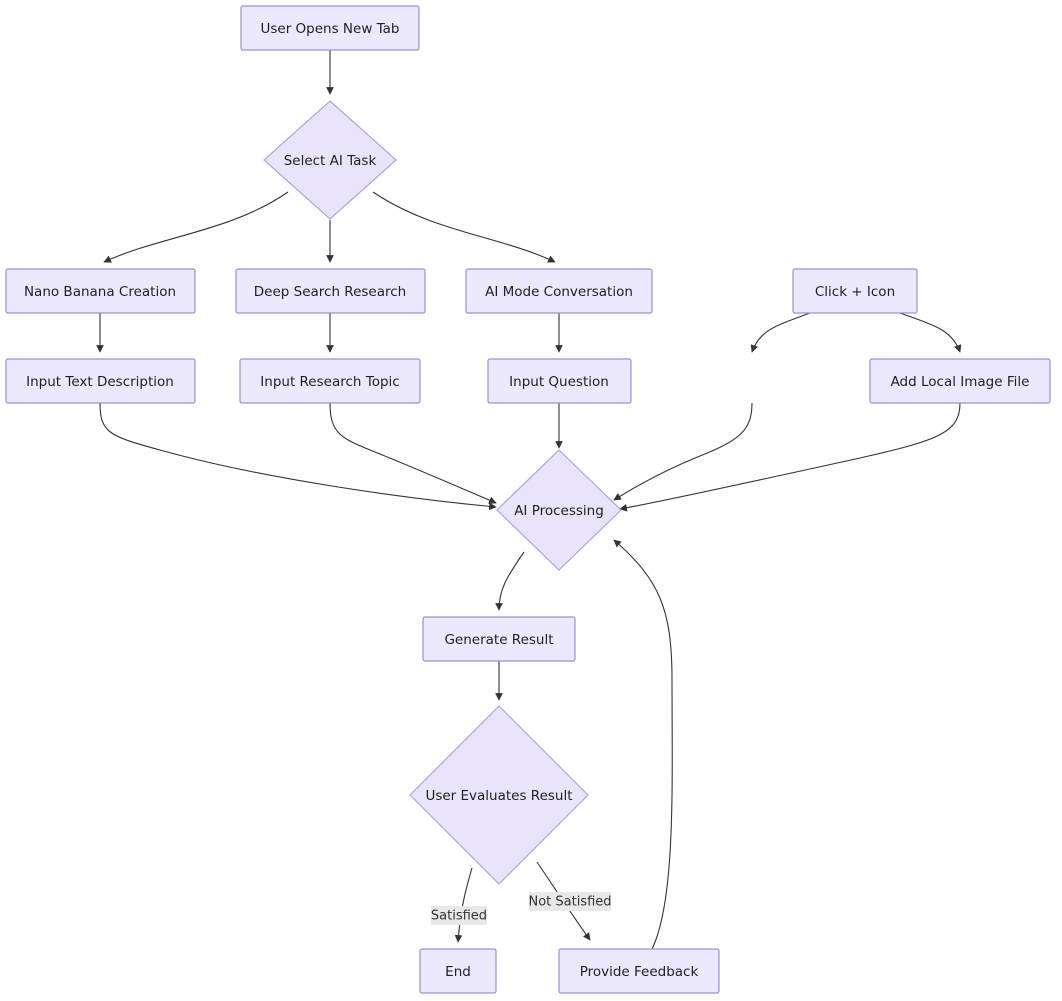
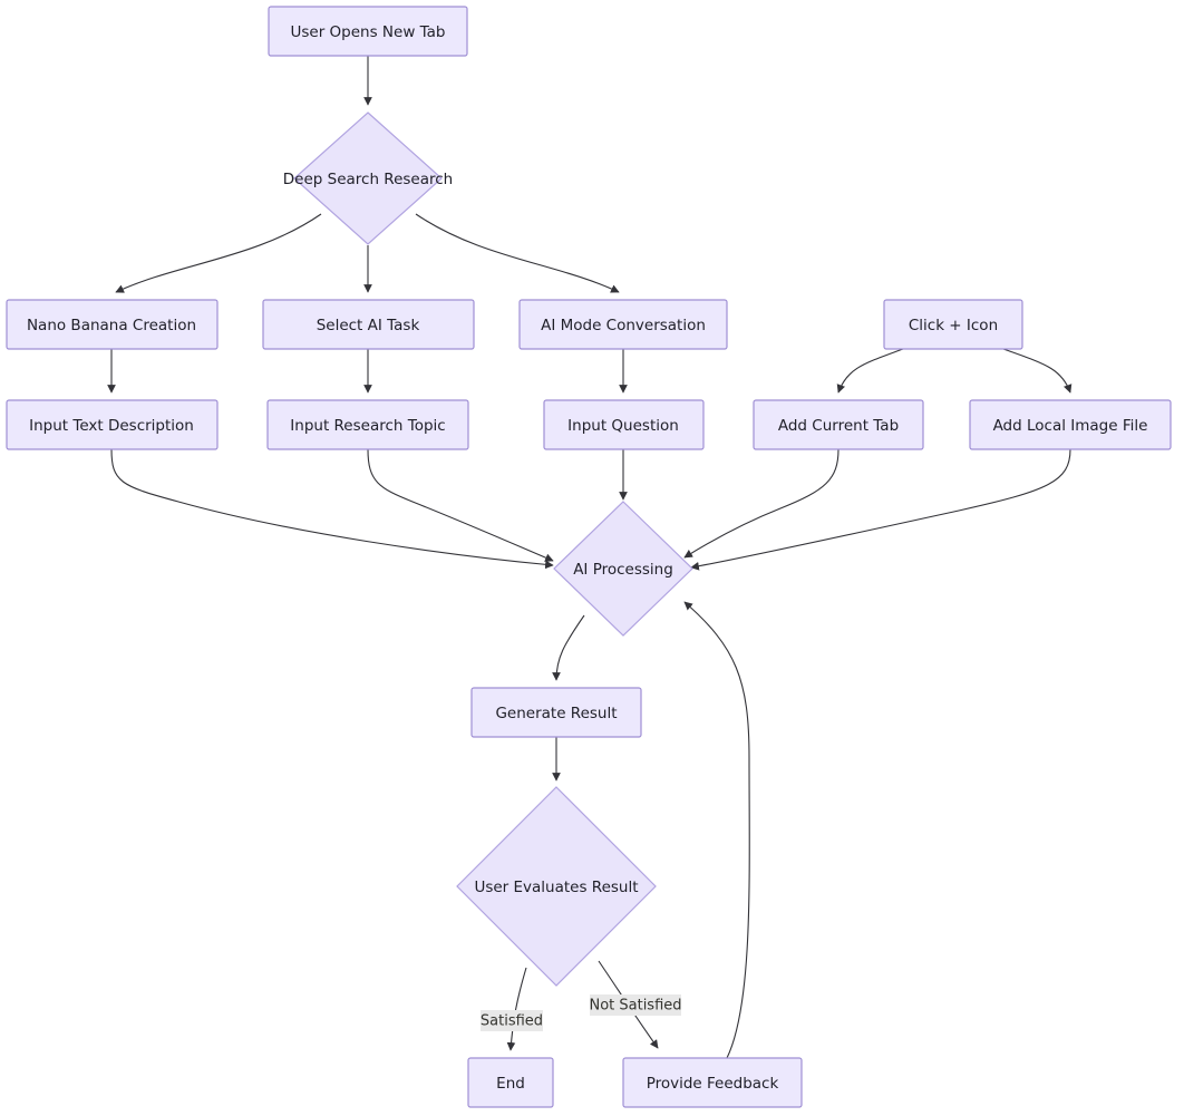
  User Opens New Tab
- Select AI Task
+ Deep Search Research
  Nano Banana Creation
- Deep Search Research
+ Select AI Task
  AI Mode Conversation
  Click + Icon
  Input Text Description
  Input Research Topic
  Input Question
+ Add Current Tab
  Add Local Image File
  AI Processing
  Generate Result
  User Evaluates Result
  End
  Provide Feedback
  Satisfied
  Not Satisfied
